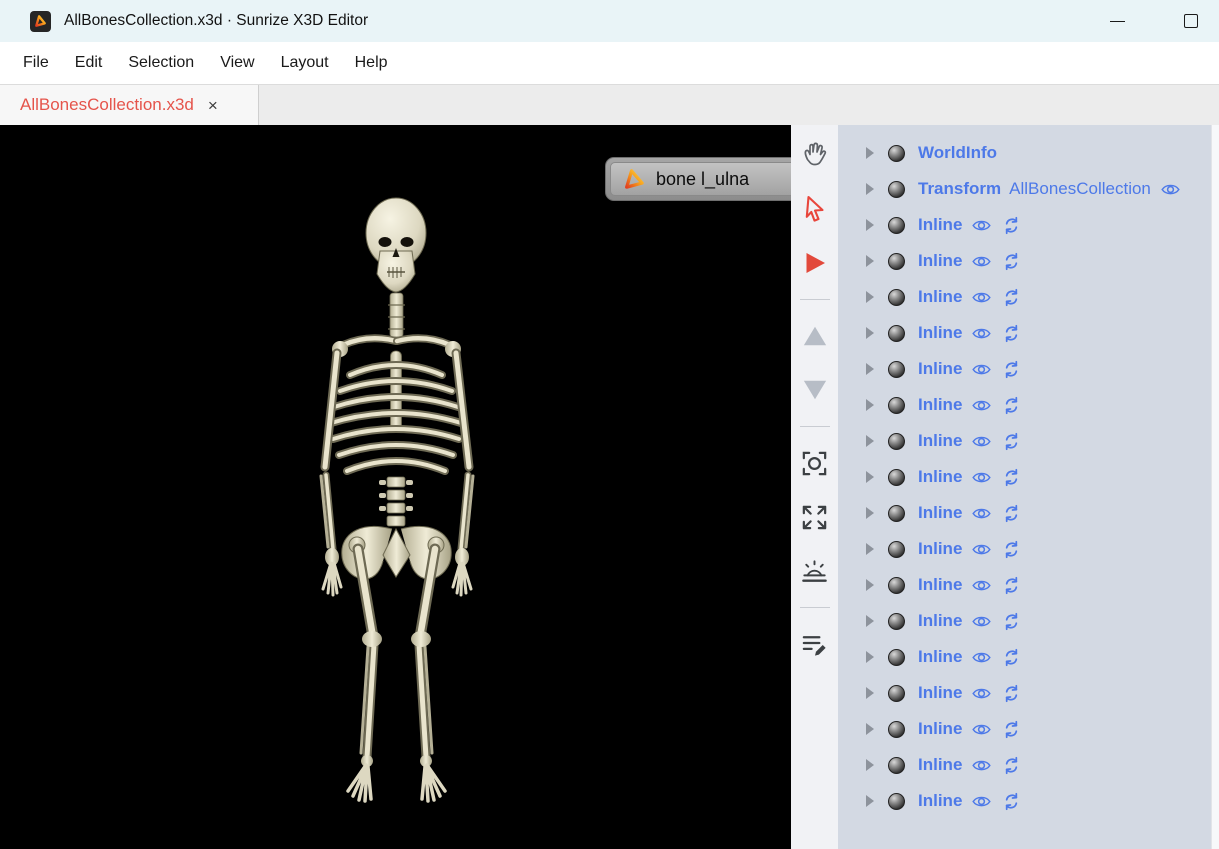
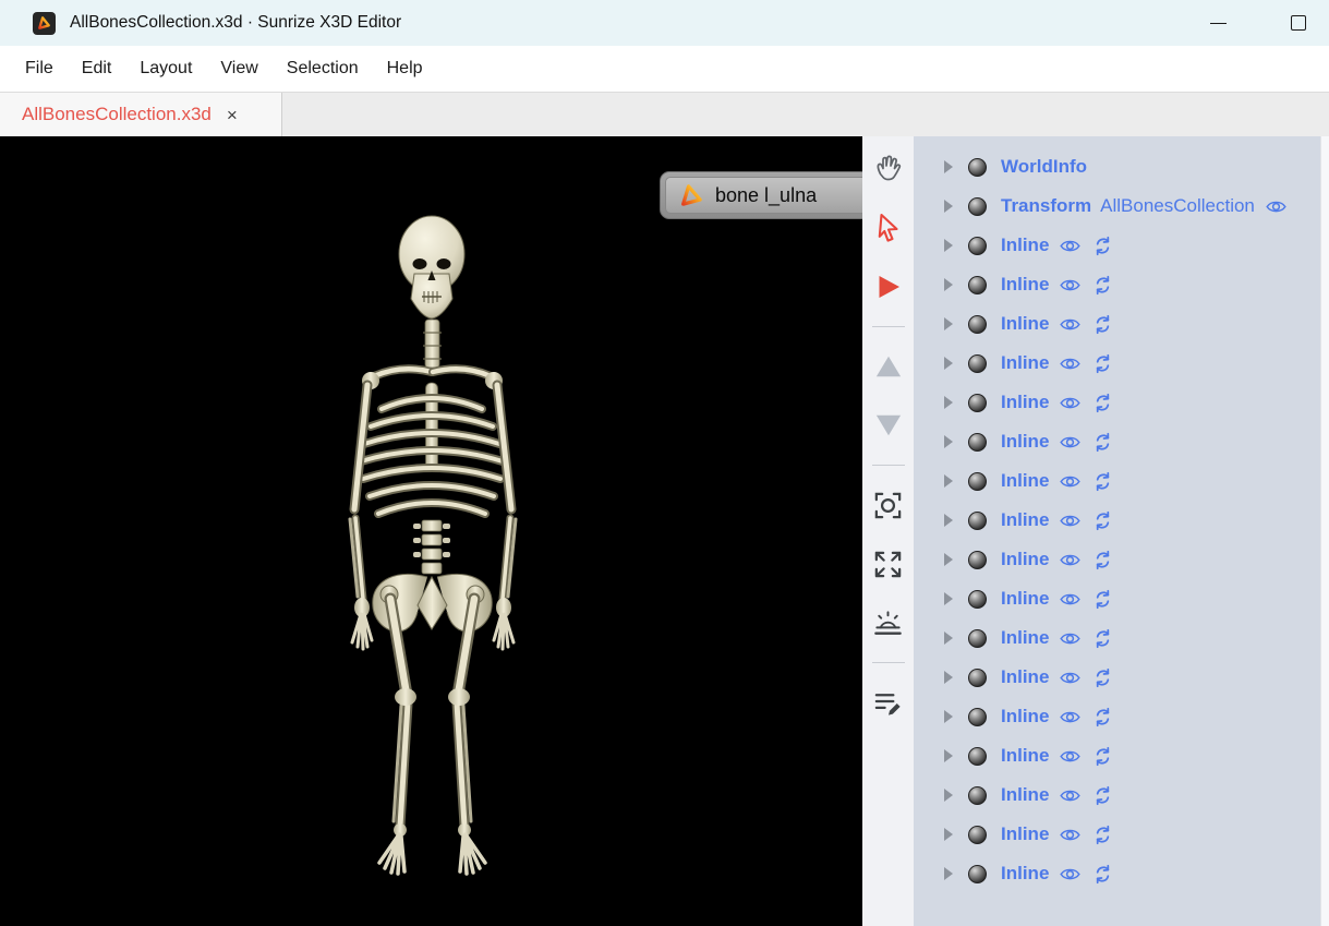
  AllBonesCollection.x3d · Sunrize X3D Editor
  File
  Edit
- Selection
+ Layout
  View
- Layout
+ Selection
  Help
  AllBonesCollection.x3d
  ×
  bone l_ulna
  WorldInfo
  Transform
  AllBonesCollection
  Inline
  Inline
  Inline
  Inline
  Inline
  Inline
  Inline
  Inline
  Inline
  Inline
  Inline
  Inline
  Inline
  Inline
  Inline
  Inline
  Inline
